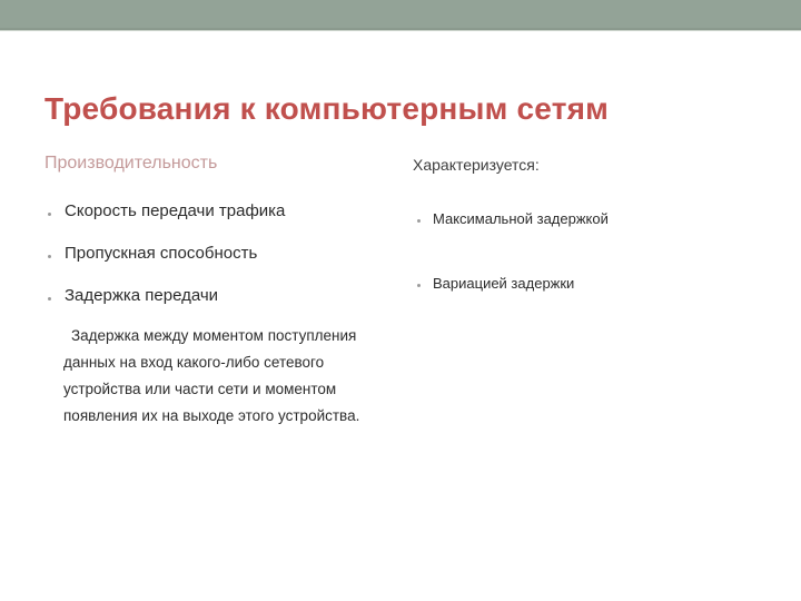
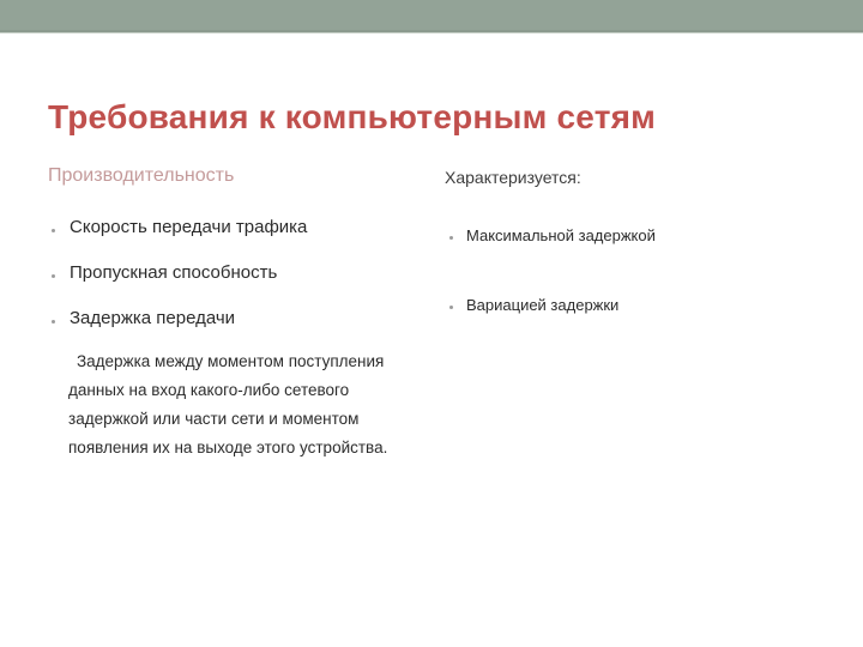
  Требования к компьютерным сетям
  Производительность
  Скорость передачи трафика
  Пропускная способность
  Задержка передачи
- Задержка между моментом поступления данных на вход какого-либо сетевого устройства или части сети и моментом появления их на выходе этого устройства.
+ Задержка между моментом поступления данных на вход какого-либо сетевого задержкой или части сети и моментом появления их на выходе этого устройства.
  Характеризуется:
  Максимальной задержкой
  Вариацией задержки
